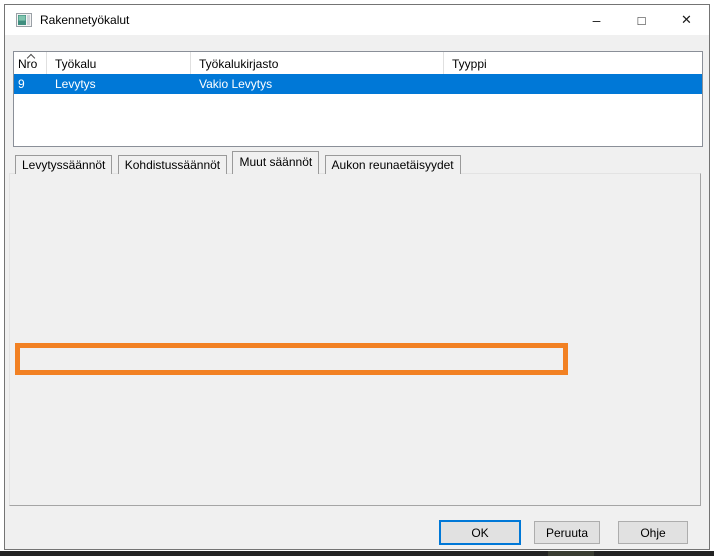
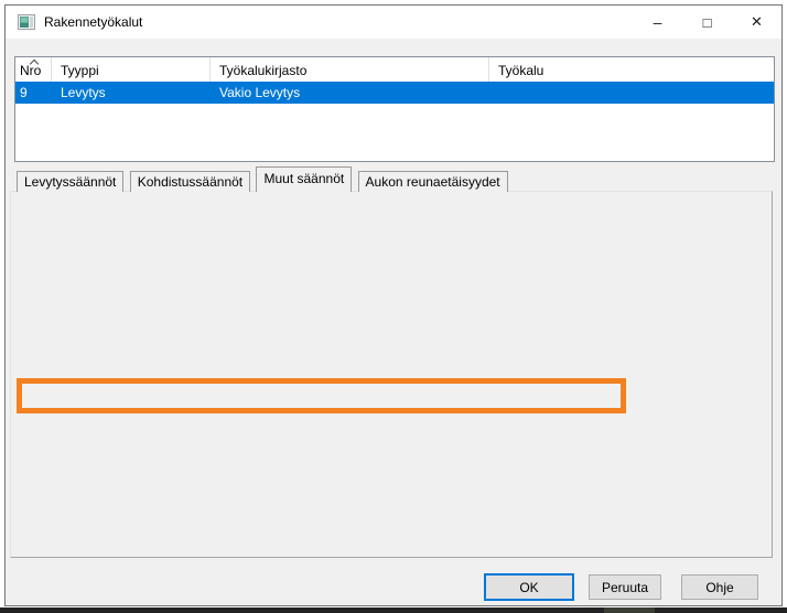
  Rakennetyökalut
  –
  □
  ✕
  Nro
- Työkalu
+ Tyyppi
  Työkalukirjasto
- Tyyppi
+ Työkalu
  9
  Levytys
  Vakio Levytys
  Levytyssäännöt Kohdistussäännöt Muut säännöt Aukon reunaetäisyydet
  OK
  Peruuta
  Ohje
